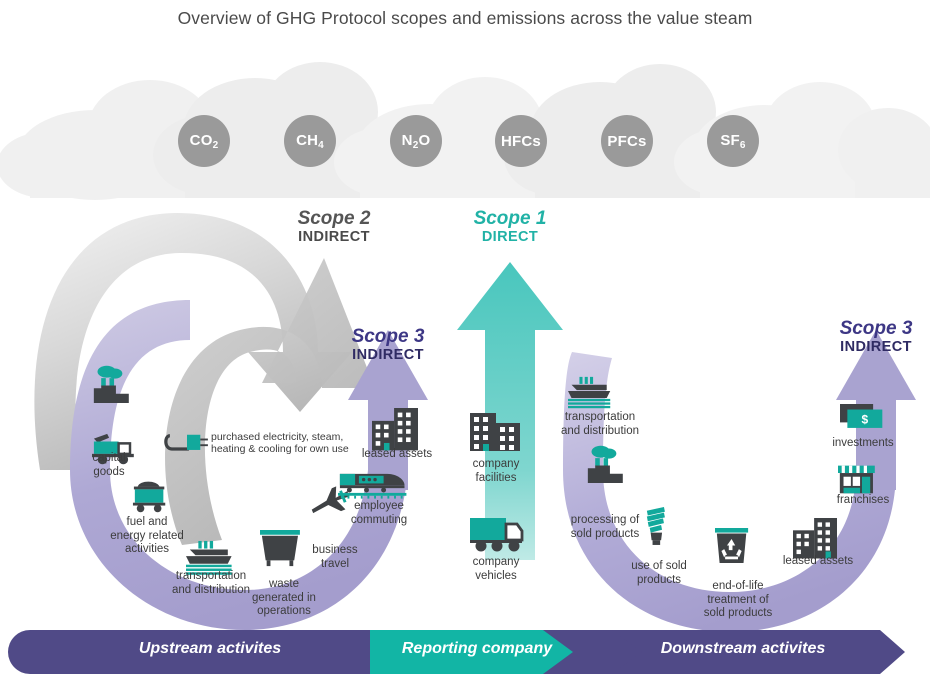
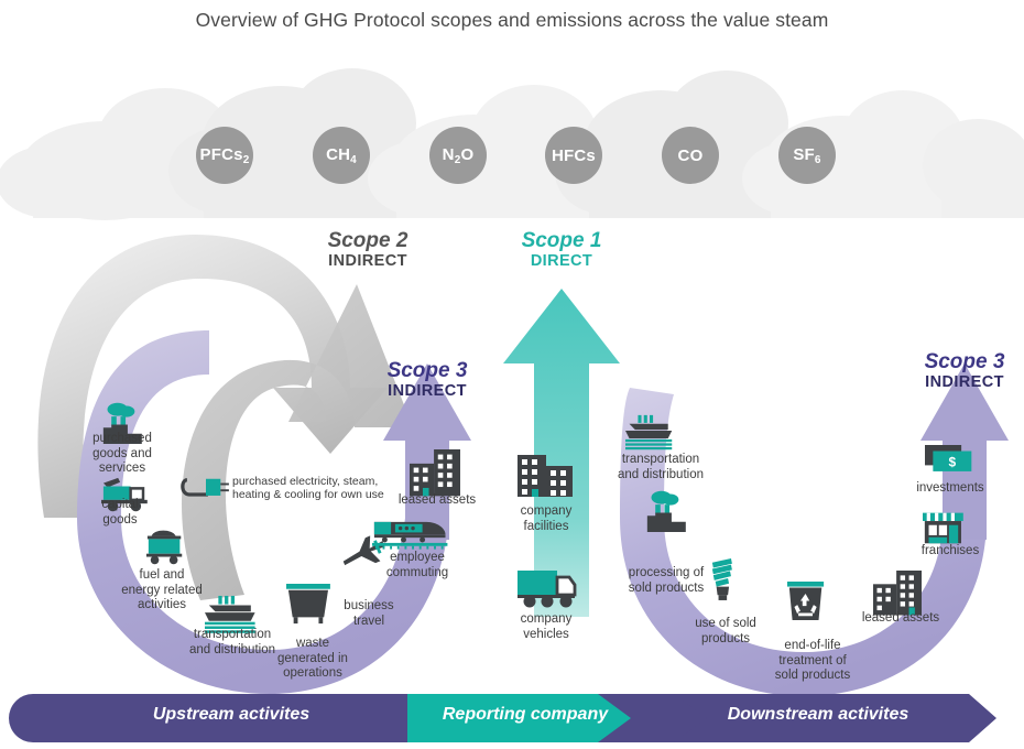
  Overview of GHG Protocol scopes and emissions across the value steam
  $
- CO2
+ PFCs2
  CH4
  N2O
  HFCs
- PFCs
+ CO
  SF6
  Scope 2
  INDIRECT
  Scope 1
  DIRECT
  Scope 3
  INDIRECT
  Scope 3
  INDIRECT
+ purchased
+ goods and
+ services
  capital
  goods
  fuel and
  energy related
  activities
  transportation
  and distribution
  waste
  generated in
  operations
  business
  travel
  employee
  commuting
  leased assets
  purchased electricity, steam,
  heating & cooling for own use
  company
  facilities
  company
  vehicles
  transportation
  and distribution
  processing of
  sold products
  use of sold
  products
  end-of-life
  treatment of
  sold products
  leased assets
  franchises
  investments
  Upstream activites
  Reporting company
  Downstream activites
